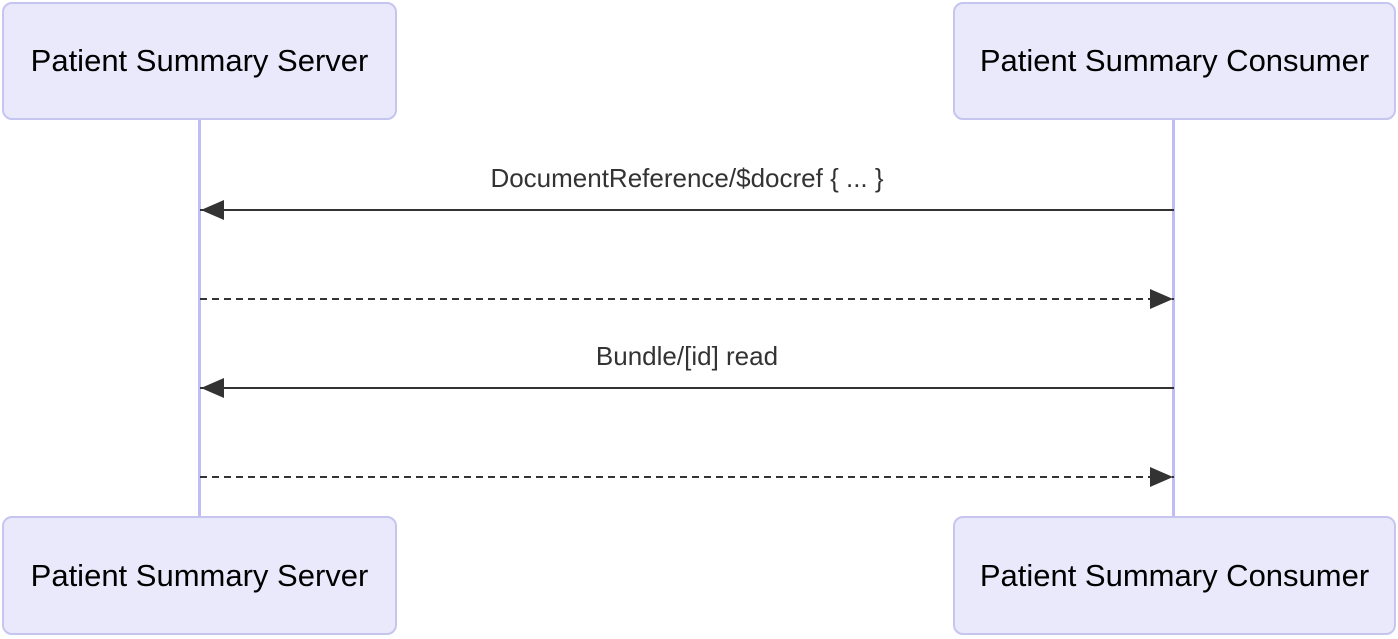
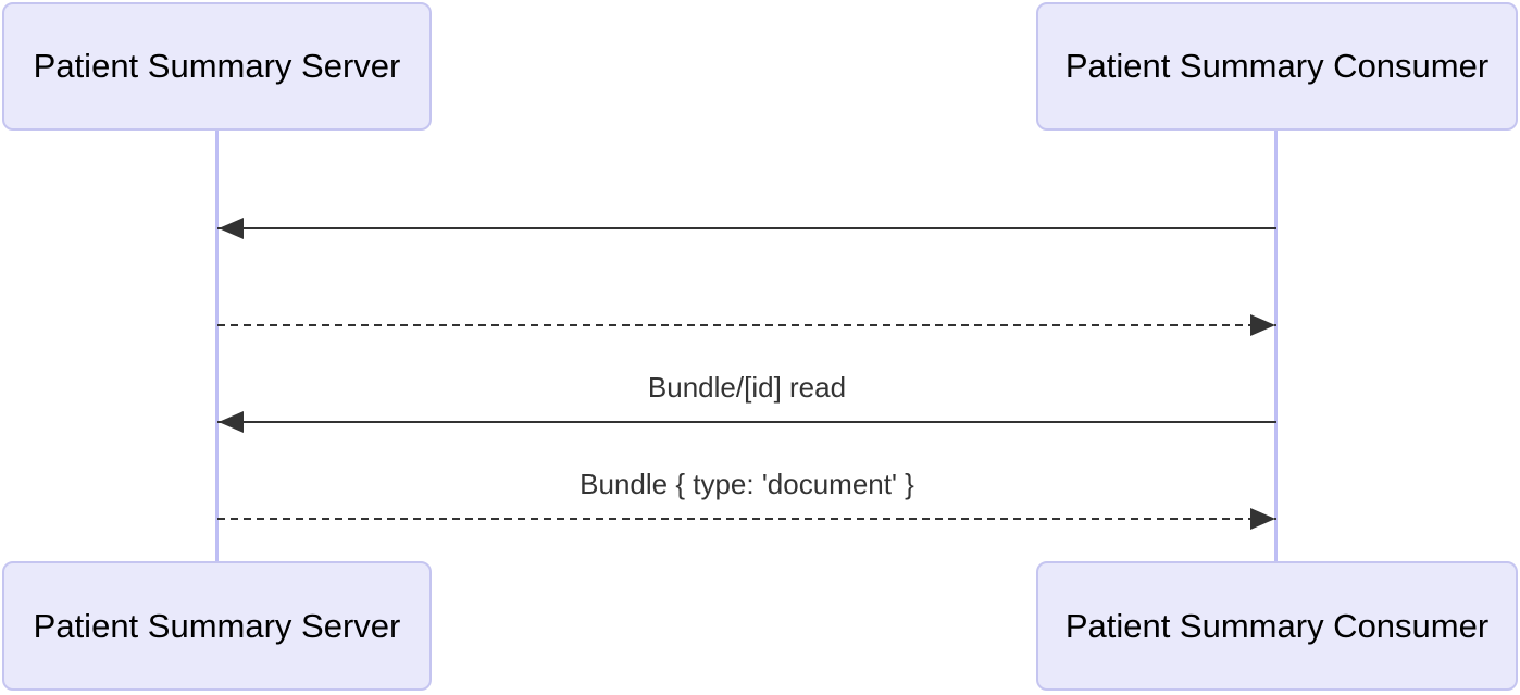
  Patient Summary Server
  Patient Summary Consumer
- DocumentReference/$docref { ... }
  Bundle/[id] read
+ Bundle { type: 'document' }
  Patient Summary Server
  Patient Summary Consumer
